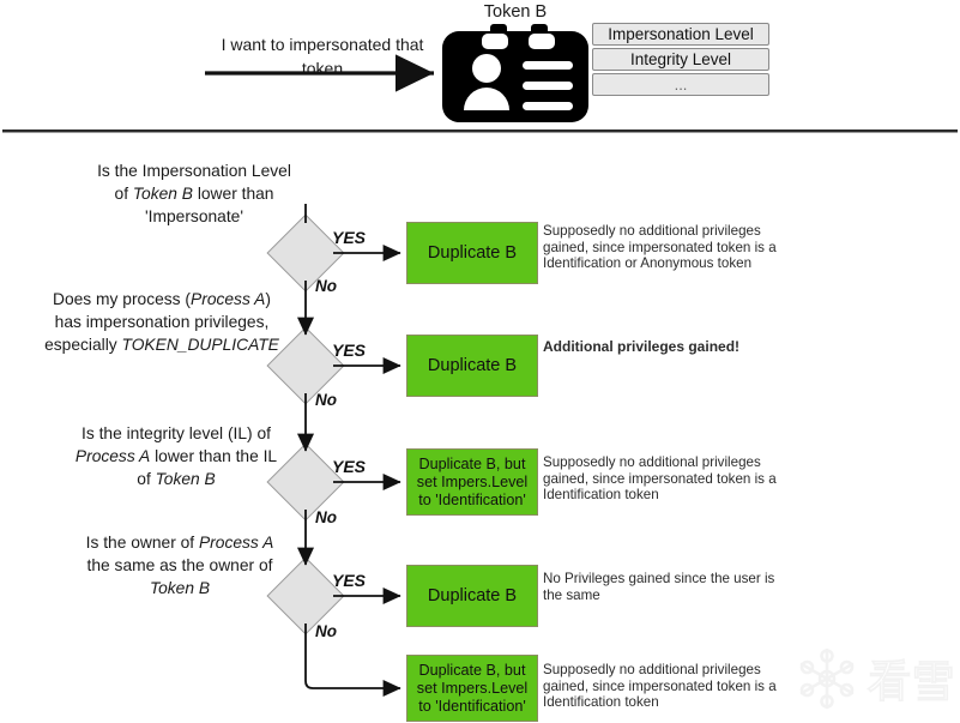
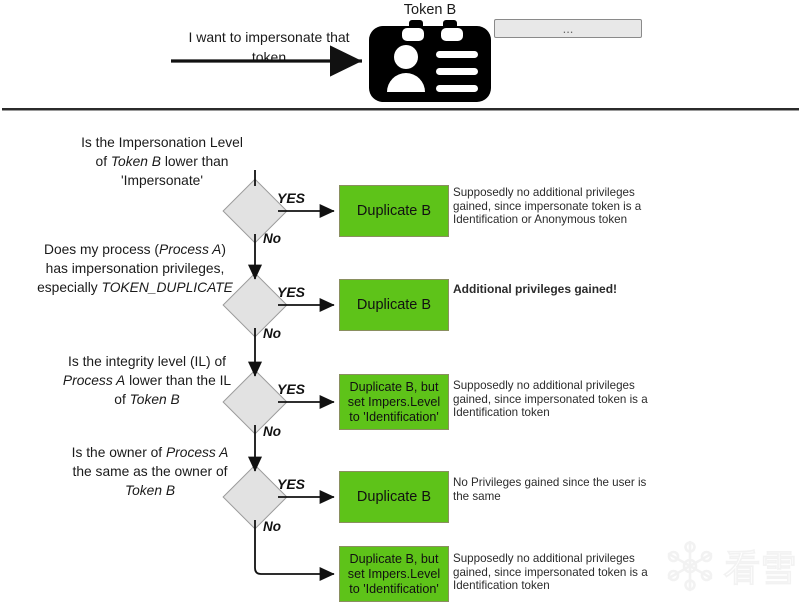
- I want to impersonated that token
+ I want to impersonate that token
  Token B
- Impersonation Level
- Integrity Level
  ...
  Is the Impersonation Level
  of Token B lower than
  'Impersonate'
  Does my process (Process A)
  has impersonation privileges,
  especially TOKEN_DUPLICATE
  Is the integrity level (IL) of
  Process A lower than the IL
  of Token B
  Is the owner of Process A
  the same as the owner of
  Token B
  YES
  No
  YES
  No
  YES
  No
  YES
  No
  Duplicate B
  Duplicate B
  Duplicate B, but set Impers.Level to 'Identification'
  Duplicate B
  Duplicate B, but set Impers.Level to 'Identification'
- Supposedly no additional privileges gained, since impersonated token is a Identification or Anonymous token
+ Supposedly no additional privileges gained, since impersonate token is a Identification or Anonymous token
  Additional privileges gained!
  Supposedly no additional privileges gained, since impersonated token is a Identification token
  No Privileges gained since the user is the same
  Supposedly no additional privileges gained, since impersonated token is a Identification token
